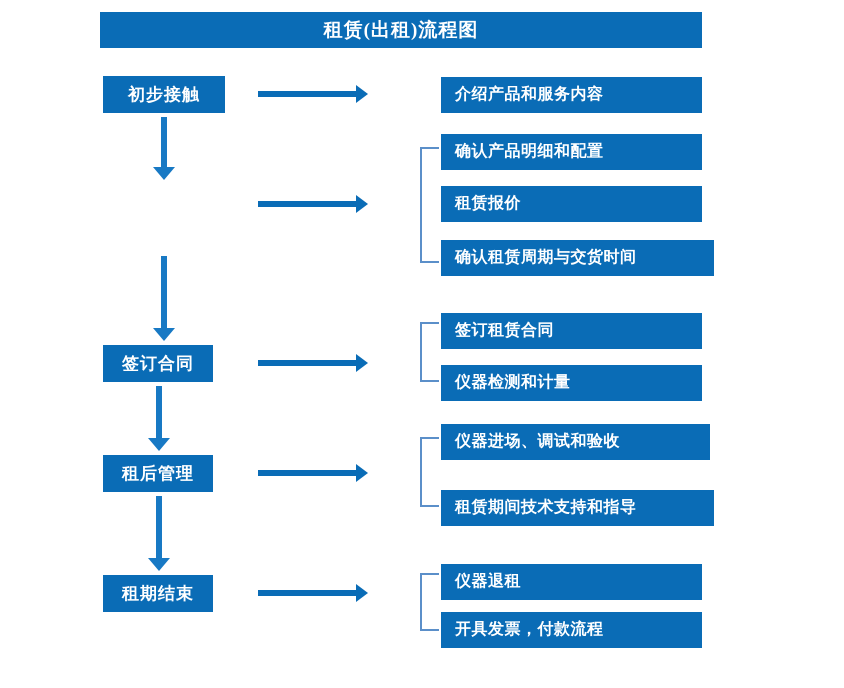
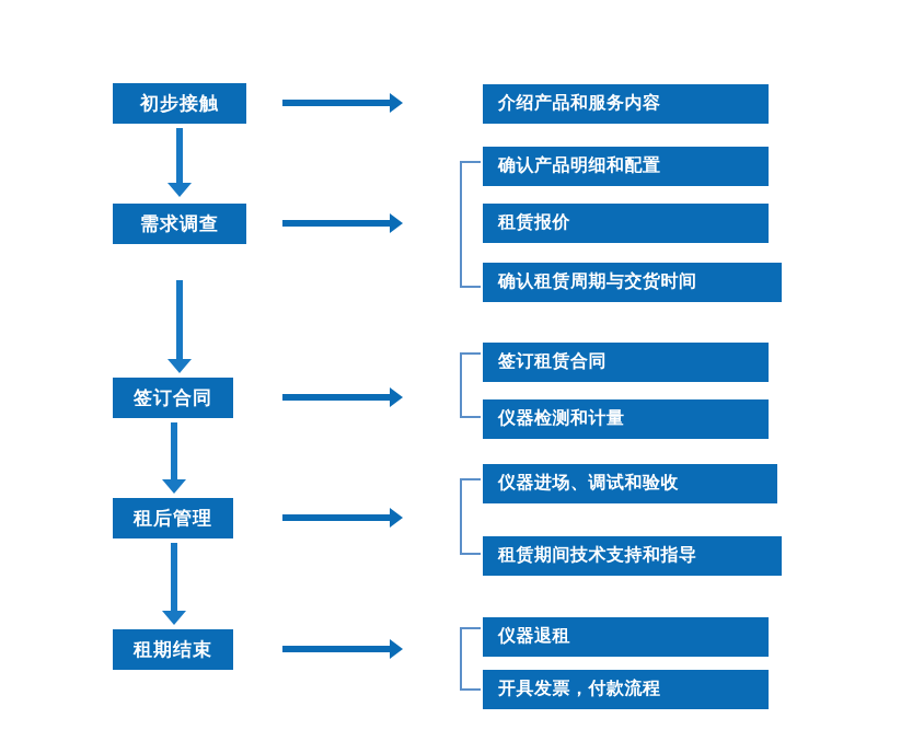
- 租赁(出租)流程图
  初步接触
+ 需求调查
  签订合同
  租后管理
  租期结束
  介绍产品和服务内容
  确认产品明细和配置
  租赁报价
  确认租赁周期与交货时间
  签订租赁合同
  仪器检测和计量
  仪器进场、调试和验收
  租赁期间技术支持和指导
  仪器退租
  开具发票，付款流程
